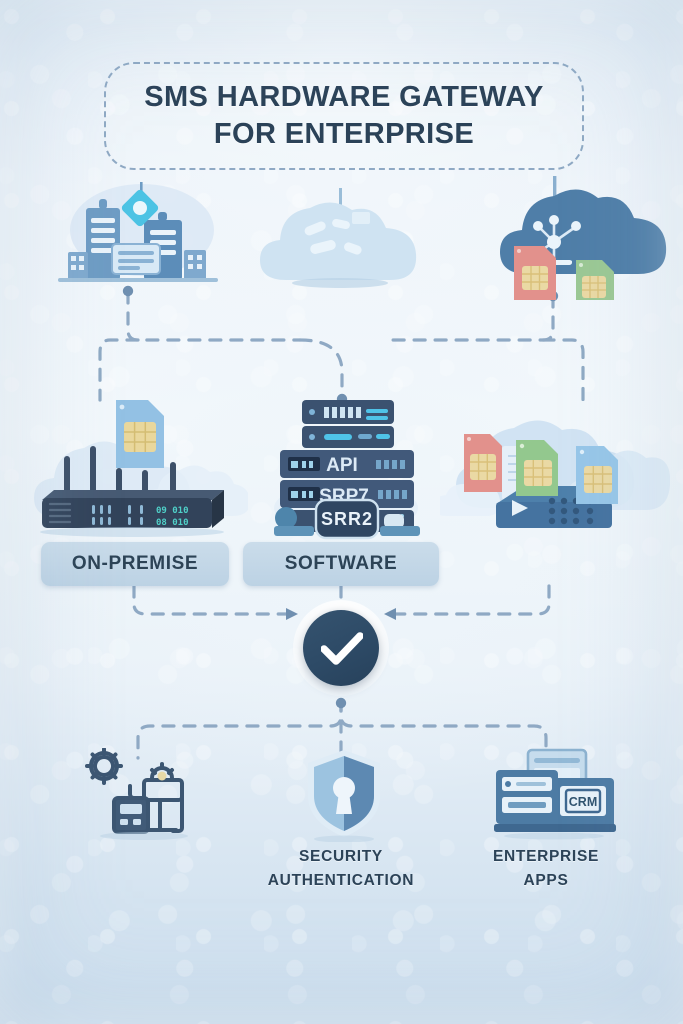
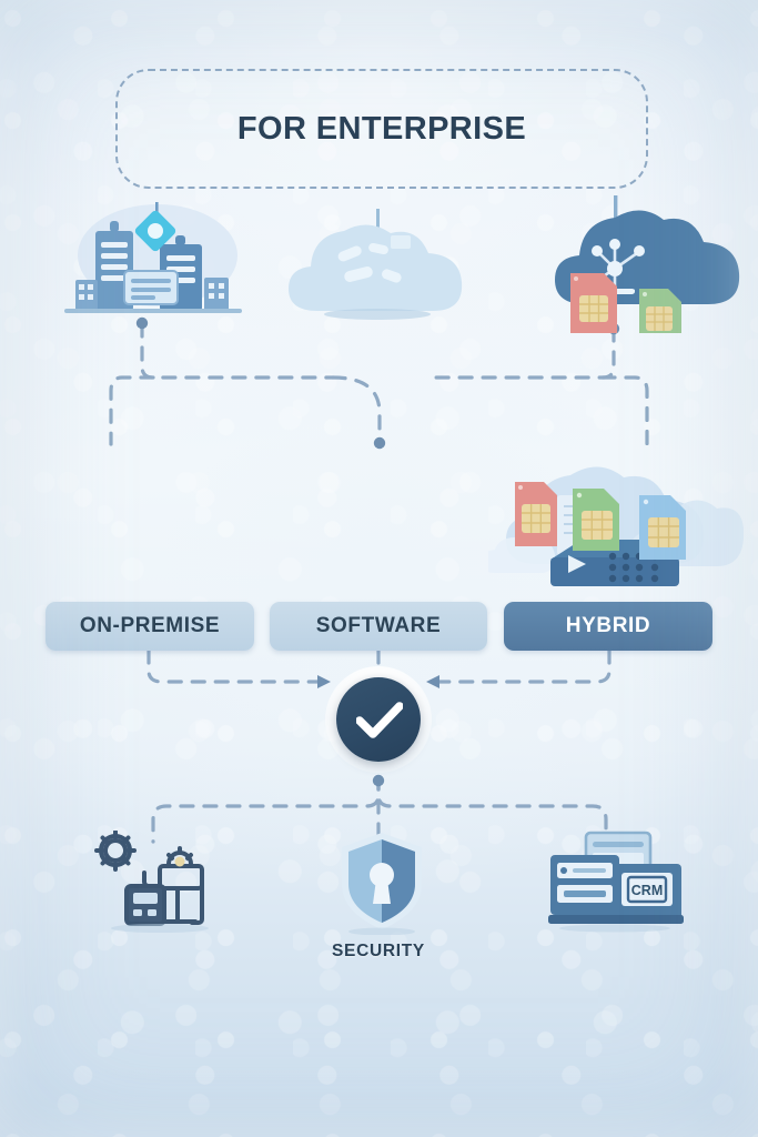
- SMS HARDWARE GATEWAY
  FOR ENTERPRISE
- 09 010
- 08 010
- API
- SRP7
- SRR2
  ON-PREMISE
  SOFTWARE
+ HYBRID
  CRM
  SECURITY
- AUTHENTICATION
- ENTERPRISE
- APPS
